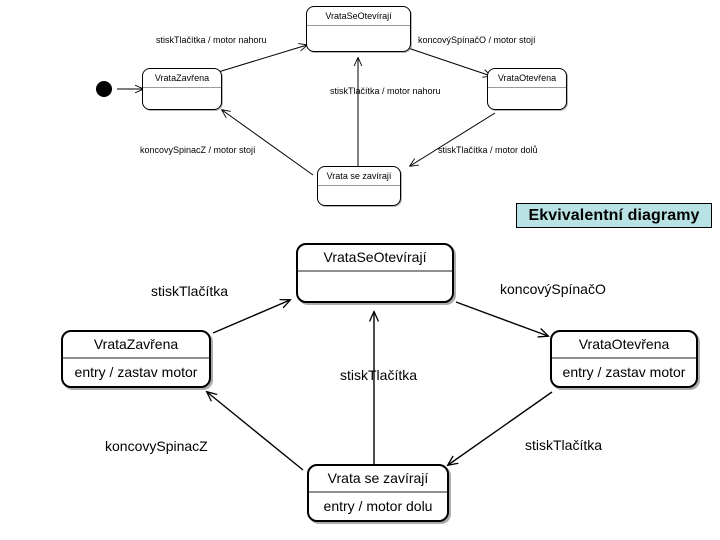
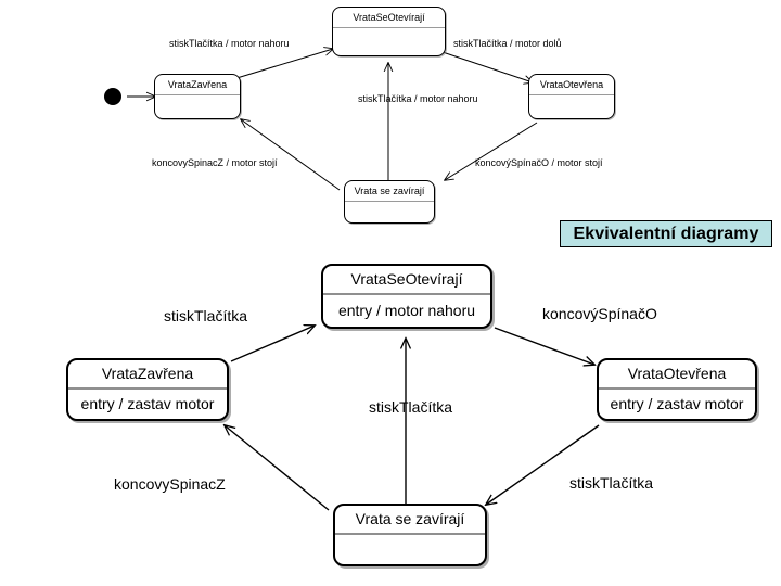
  VrataSeOtevírají
  VrataZavřena
  VrataOtevřena
  Vrata se zavírají
  stiskTlačítka / motor nahoru
- koncovýSpínačO / motor stojí
+ stiskTlačítka / motor dolů
  stiskTlačítka / motor nahoru
  koncovySpinacZ / motor stojí
- stiskTlačítka / motor dolů
+ koncovýSpínačO / motor stojí
  Ekvivalentní diagramy
  VrataSeOtevírají
+ entry / motor nahoru
  VrataZavřena
  entry / zastav motor
  VrataOtevřena
  entry / zastav motor
  Vrata se zavírají
- entry / motor dolu
  stiskTlačítka
  koncovýSpínačO
  stiskTlačítka
  koncovySpinacZ
  stiskTlačítka
